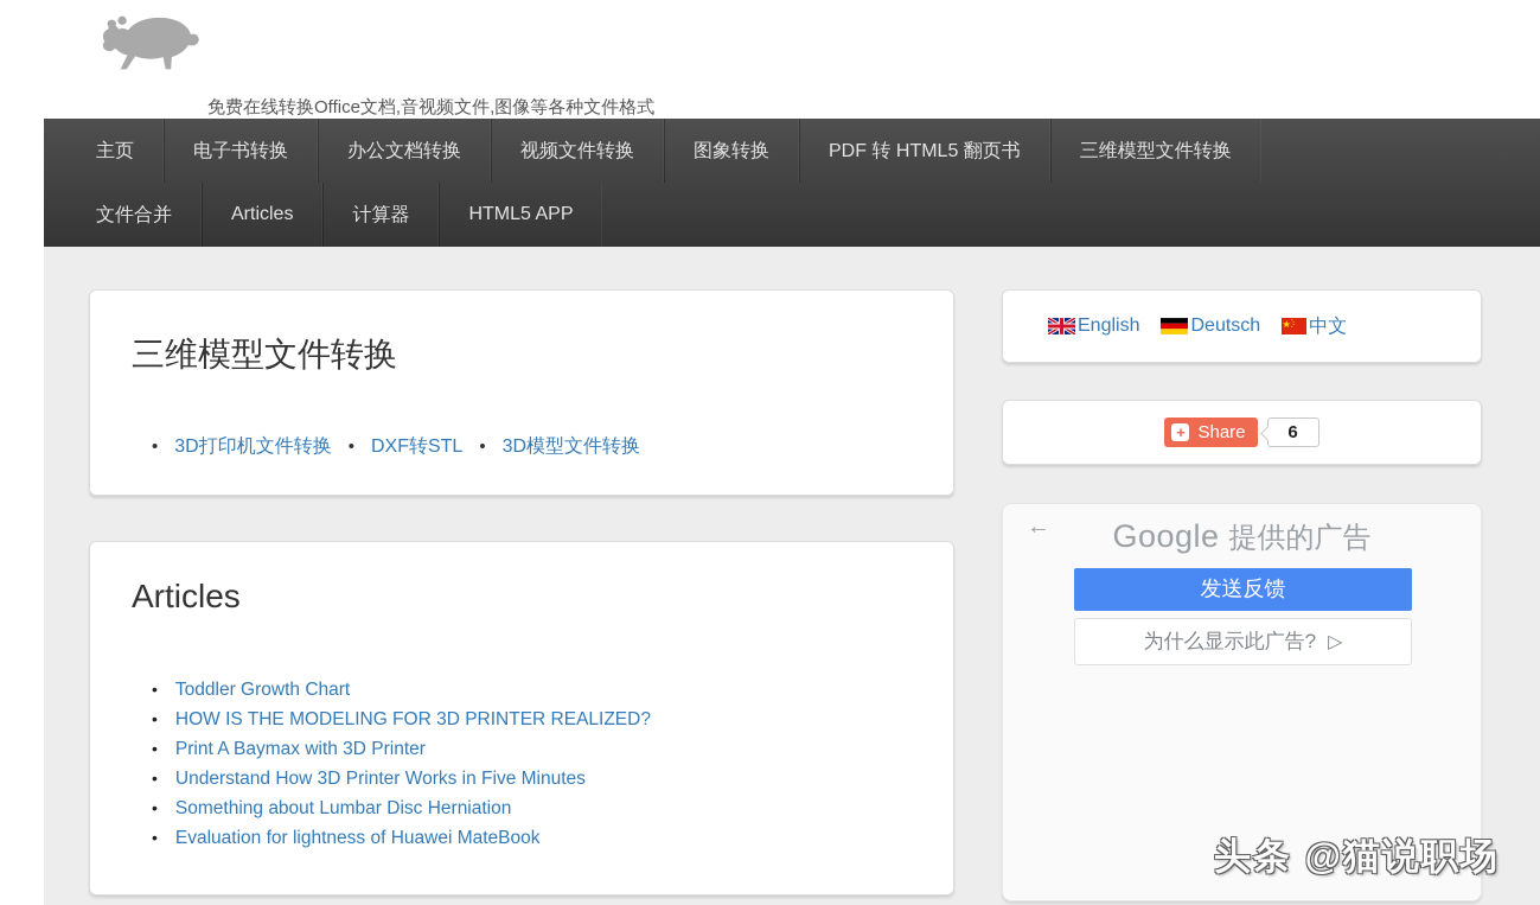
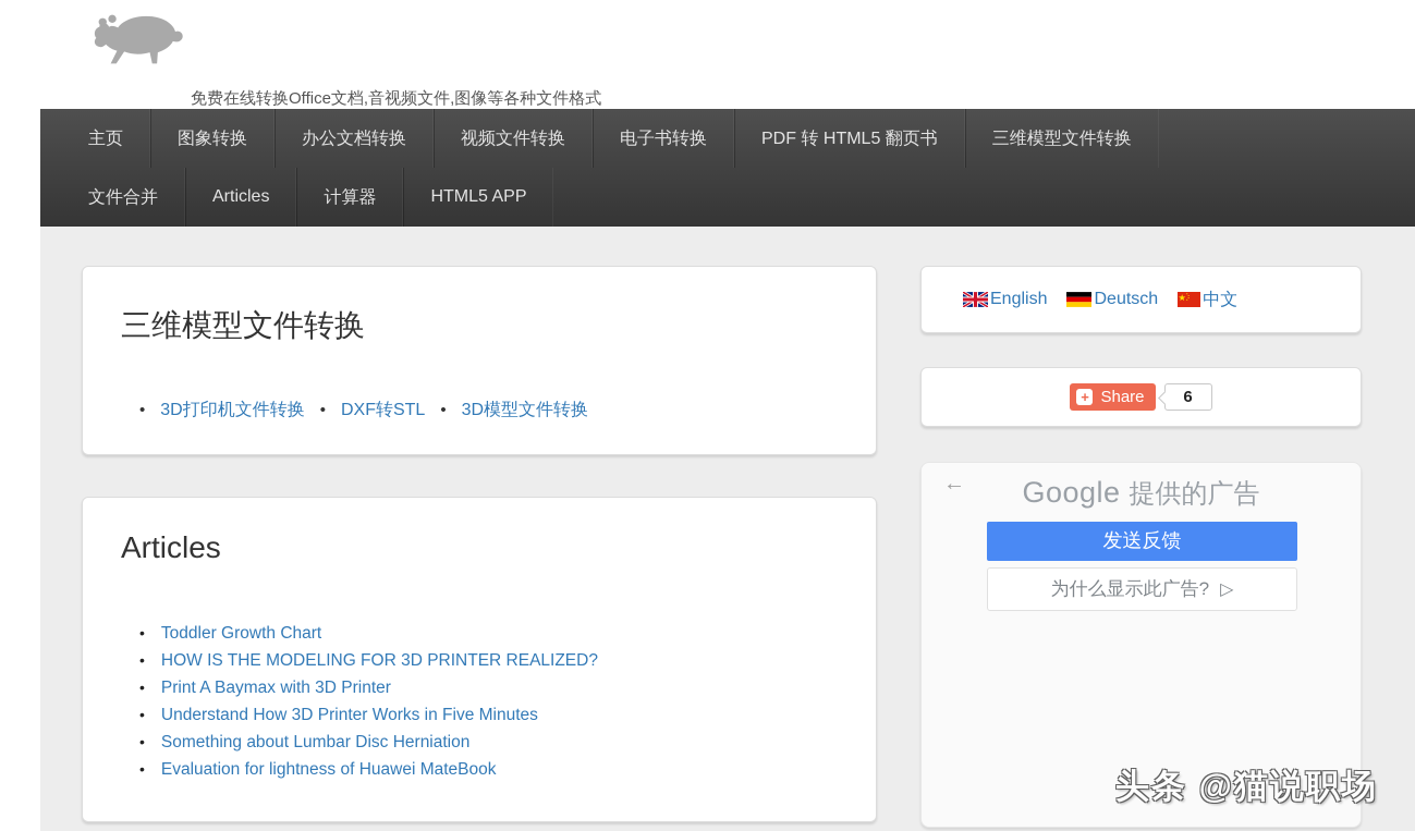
  免费在线转换Office文档,音视频文件,图像等各种文件格式
  主页
- 电子书转换
+ 图象转换
  办公文档转换
  视频文件转换
- 图象转换
+ 电子书转换
  PDF 转 HTML5 翻页书
  三维模型文件转换
  文件合并
  Articles
  计算器
  HTML5 APP
  三维模型文件转换
  3D打印机文件转换
  DXF转STL
  3D模型文件转换
  Articles
  Toddler Growth Chart
  HOW IS THE MODELING FOR 3D PRINTER REALIZED?
  Print A Baymax with 3D Printer
  Understand How 3D Printer Works in Five Minutes
  Something about Lumbar Disc Herniation
  Evaluation for lightness of Huawei MateBook
  English
  Deutsch
  中文
  +
  Share
  6
  ←
  Google 提供的广告
  发送反馈
  为什么显示此广告?
  ▷
  头条 @猫说职场
